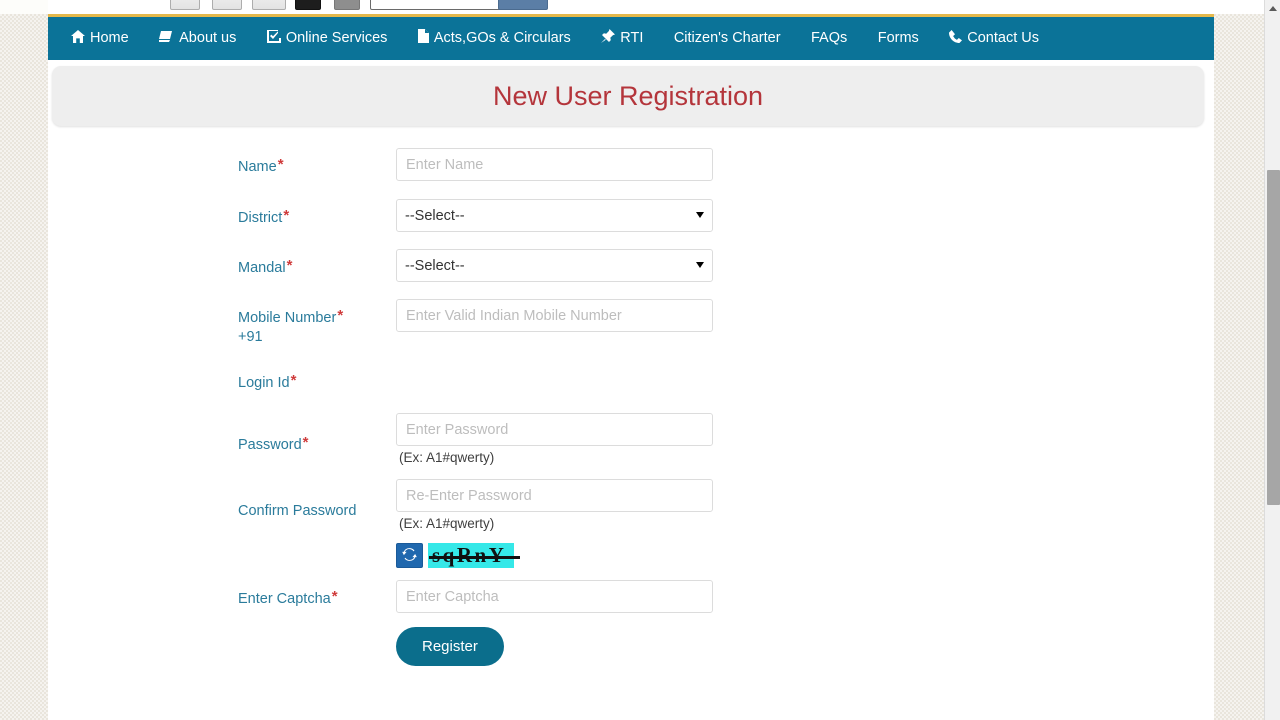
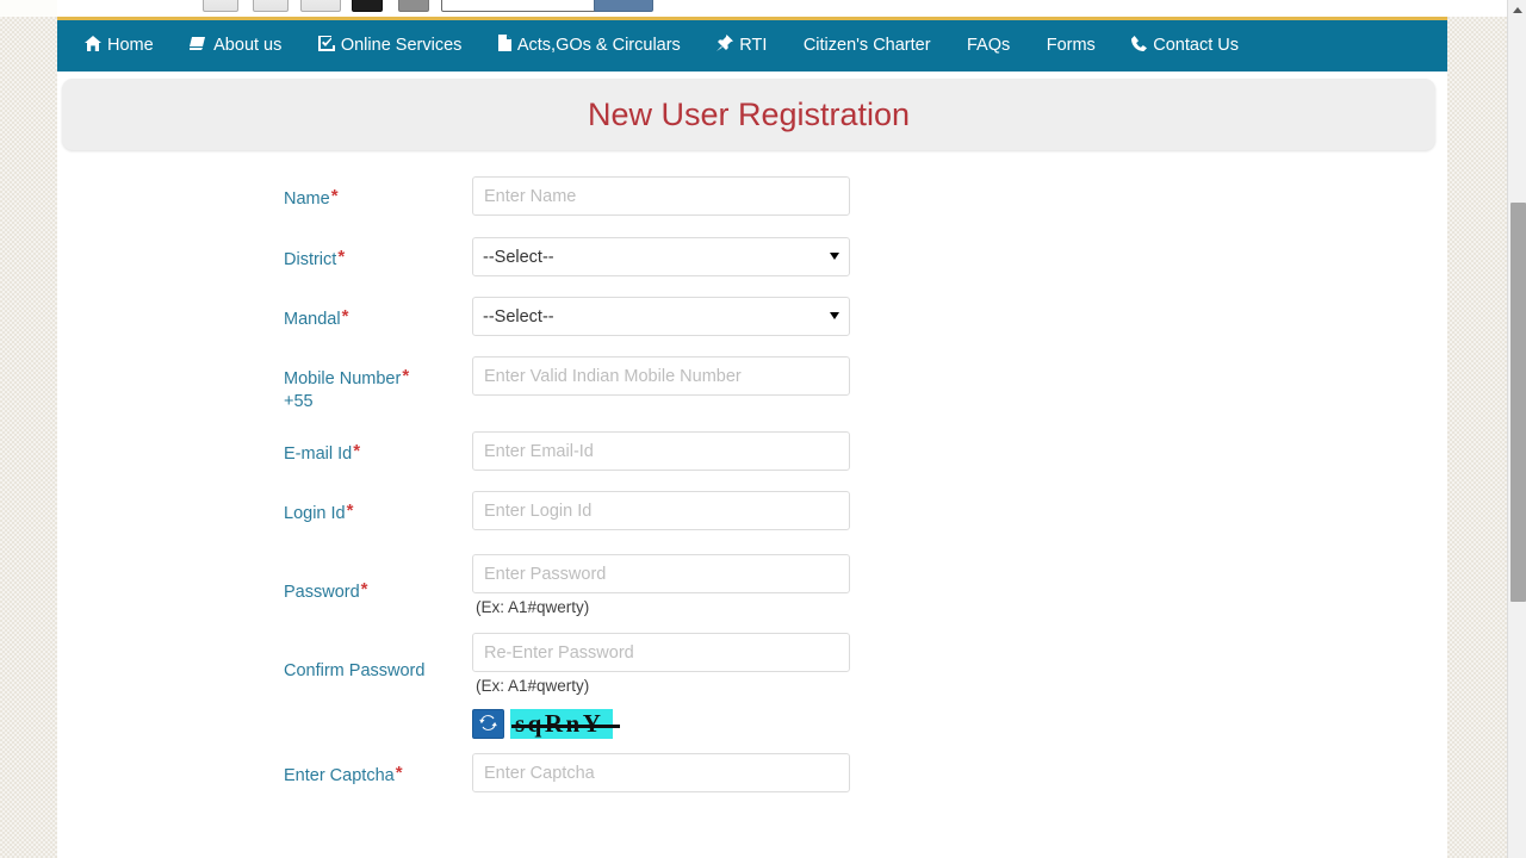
  Home About us Online Services Acts,GOs & Circulars RTI Citizen's Charter FAQs Forms Contact Us
  New User Registration
  Name*
  Enter Name
  District*
  --Select--
  Mandal*
  --Select--
  Mobile Number*
- +91
+ +55
  Enter Valid Indian Mobile Number
+ E-mail Id*
+ Enter Email-Id
  Login Id*
+ Enter Login Id
  Password*
  Enter Password
  (Ex: A1#qwerty)
  Confirm Password
  Re-Enter Password
  (Ex: A1#qwerty)
  sqRnY
  Enter Captcha*
  Enter Captcha
- Register
